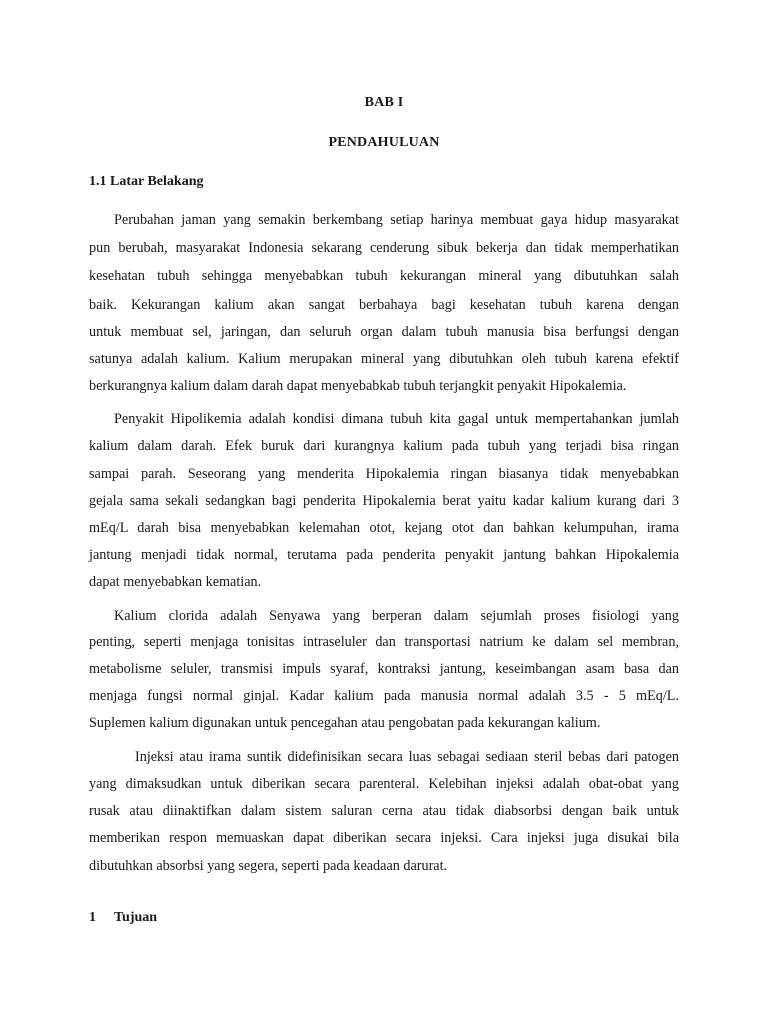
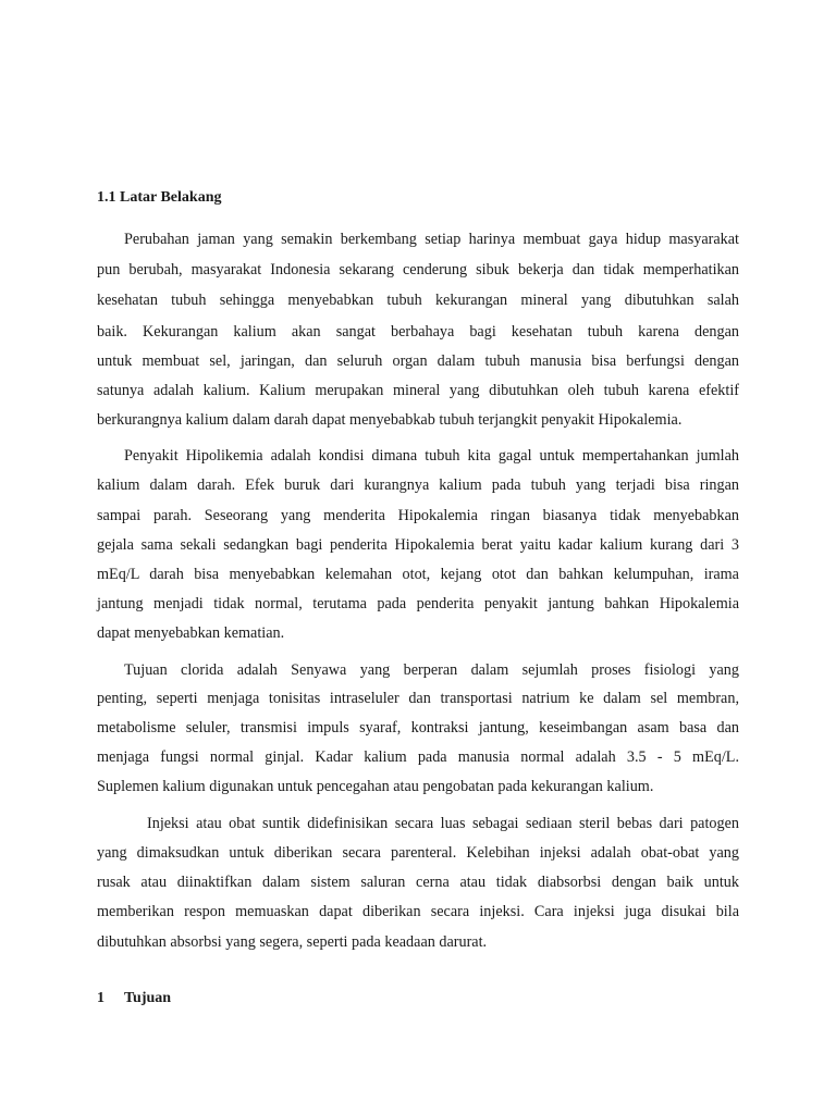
- BAB I
- PENDAHULUAN
  1.1 Latar Belakang
  Perubahan jaman yang semakin berkembang setiap harinya membuat gaya hidup masyarakat
  pun berubah, masyarakat Indonesia sekarang cenderung sibuk bekerja dan tidak memperhatikan
  kesehatan tubuh sehingga menyebabkan tubuh kekurangan mineral yang dibutuhkan salah
  baik. Kekurangan kalium akan sangat berbahaya bagi kesehatan tubuh karena dengan
  untuk membuat sel, jaringan, dan seluruh organ dalam tubuh manusia bisa berfungsi dengan
  satunya adalah kalium. Kalium merupakan mineral yang dibutuhkan oleh tubuh karena efektif
  berkurangnya kalium dalam darah dapat menyebabkab tubuh terjangkit penyakit Hipokalemia.
  Penyakit Hipolikemia adalah kondisi dimana tubuh kita gagal untuk mempertahankan jumlah
  kalium dalam darah. Efek buruk dari kurangnya kalium pada tubuh yang terjadi bisa ringan
  sampai parah. Seseorang yang menderita Hipokalemia ringan biasanya tidak menyebabkan
  gejala sama sekali sedangkan bagi penderita Hipokalemia berat yaitu kadar kalium kurang dari 3
  mEq/L darah bisa menyebabkan kelemahan otot, kejang otot dan bahkan kelumpuhan, irama
  jantung menjadi tidak normal, terutama pada penderita penyakit jantung bahkan Hipokalemia
  dapat menyebabkan kematian.
- Kalium clorida adalah Senyawa yang berperan dalam sejumlah proses fisiologi yang
+ Tujuan clorida adalah Senyawa yang berperan dalam sejumlah proses fisiologi yang
  penting, seperti menjaga tonisitas intraseluler dan transportasi natrium ke dalam sel membran,
  metabolisme seluler, transmisi impuls syaraf, kontraksi jantung, keseimbangan asam basa dan
  menjaga fungsi normal ginjal. Kadar kalium pada manusia normal adalah 3.5 - 5 mEq/L.
  Suplemen kalium digunakan untuk pencegahan atau pengobatan pada kekurangan kalium.
- Injeksi atau irama suntik didefinisikan secara luas sebagai sediaan steril bebas dari patogen
+ Injeksi atau obat suntik didefinisikan secara luas sebagai sediaan steril bebas dari patogen
  yang dimaksudkan untuk diberikan secara parenteral. Kelebihan injeksi adalah obat-obat yang
  rusak atau diinaktifkan dalam sistem saluran cerna atau tidak diabsorbsi dengan baik untuk
  memberikan respon memuaskan dapat diberikan secara injeksi. Cara injeksi juga disukai bila
  dibutuhkan absorbsi yang segera, seperti pada keadaan darurat.
  1 Tujuan
